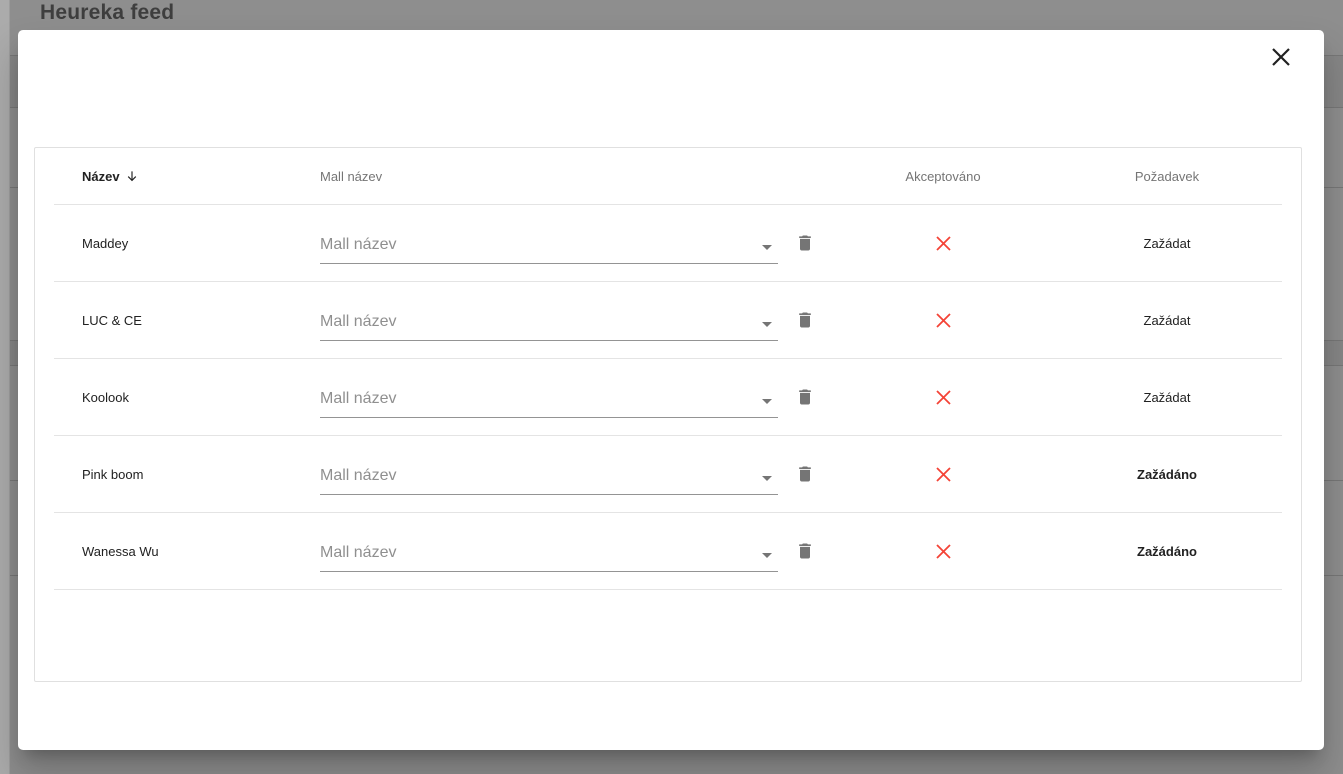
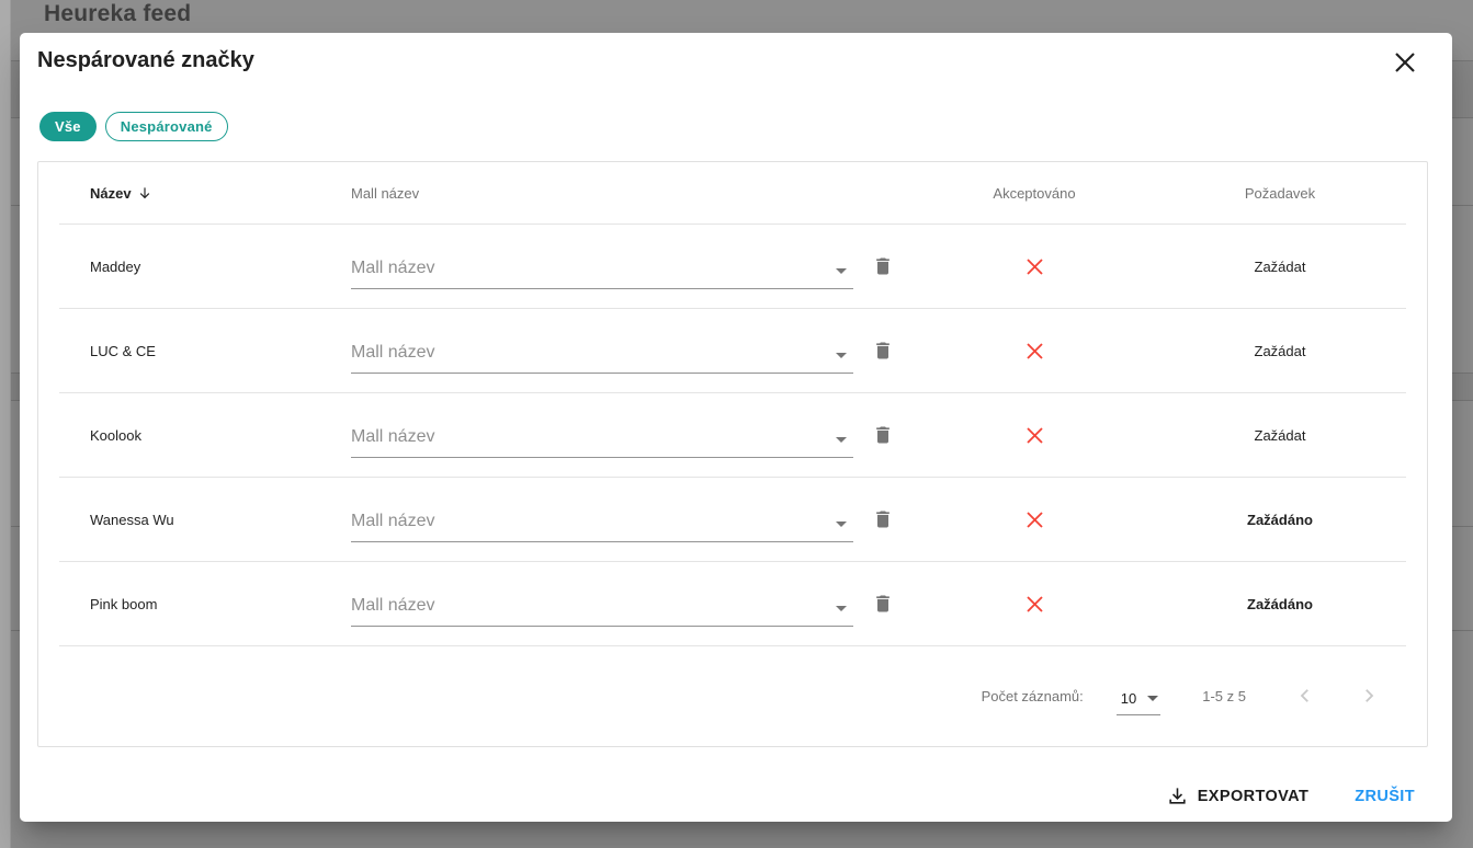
  Heureka feed
+ Nespárované značky
+ Vše
+ Nespárované
  Název
  Mall název
  Akceptováno
  Požadavek
  Maddey
  Mall název
  Zažádat
  LUC & CE
  Mall název
  Zažádat
  Koolook
  Mall název
  Zažádat
- Pink boom
+ Wanessa Wu
  Mall název
  Zažádáno
- Wanessa Wu
+ Pink boom
  Mall název
  Zažádáno
+ Počet záznamů:
+ 10
+ 1-5 z 5
+ EXPORTOVAT
+ ZRUŠIT
